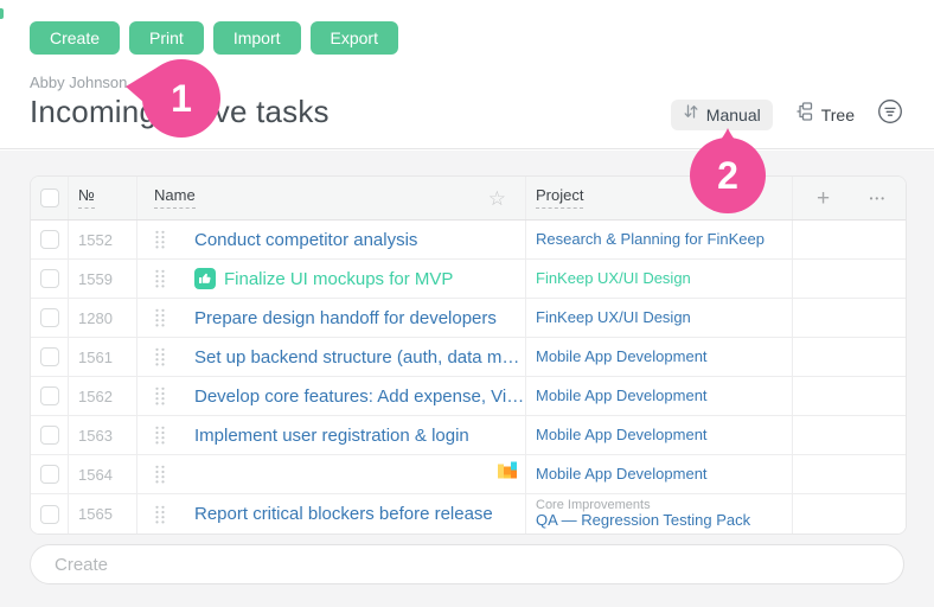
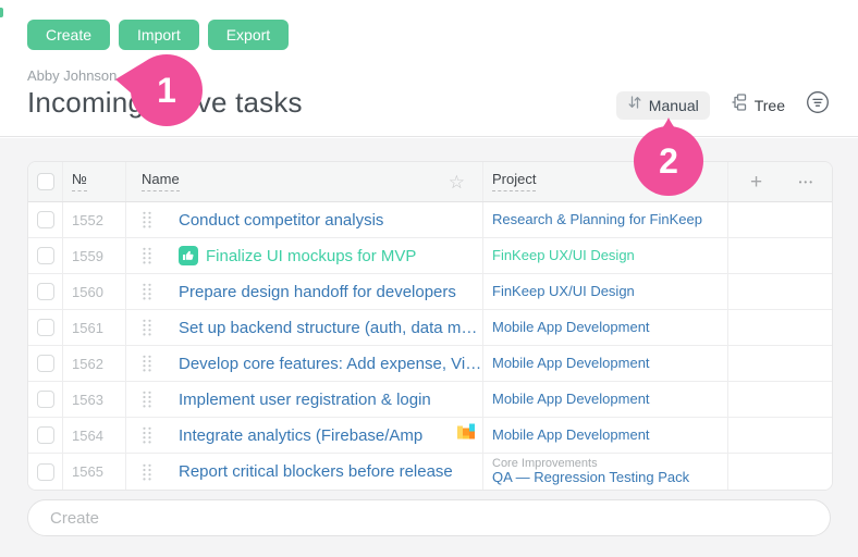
  Create
- Print
  Import
  Export
  Abby Johnson
  Incominve tasks
  Manual
  Tree
  №
  Name
  ☆
  Project
  +
  •••
  1552
  Conduct competitor analysis
  Research & Planning for FinKeep
  1559
  Finalize UI mockups for MVP
  FinKeep UX/UI Design
- 1280
+ 1560
  Prepare design handoff for developers
  FinKeep UX/UI Design
  1561
  Set up backend structure (auth, data m…
  Mobile App Development
  1562
  Develop core features: Add expense, Vi…
  Mobile App Development
  1563
  Implement user registration & login
  Mobile App Development
  1564
+ Integrate analytics (Firebase/Amp
  Mobile App Development
  1565
  Report critical blockers before release
  Core Improvements
  QA — Regression Testing Pack
  1
  2
  Create
